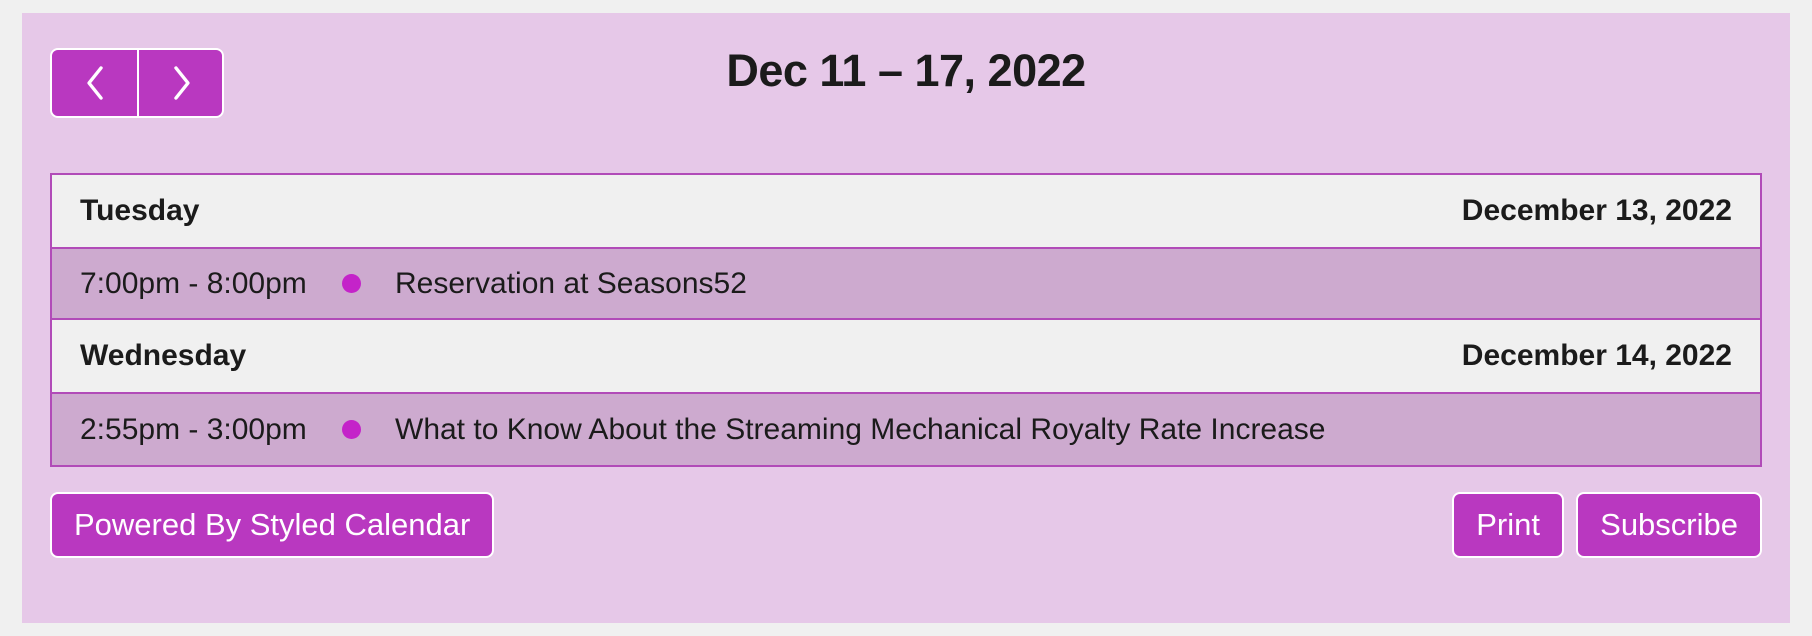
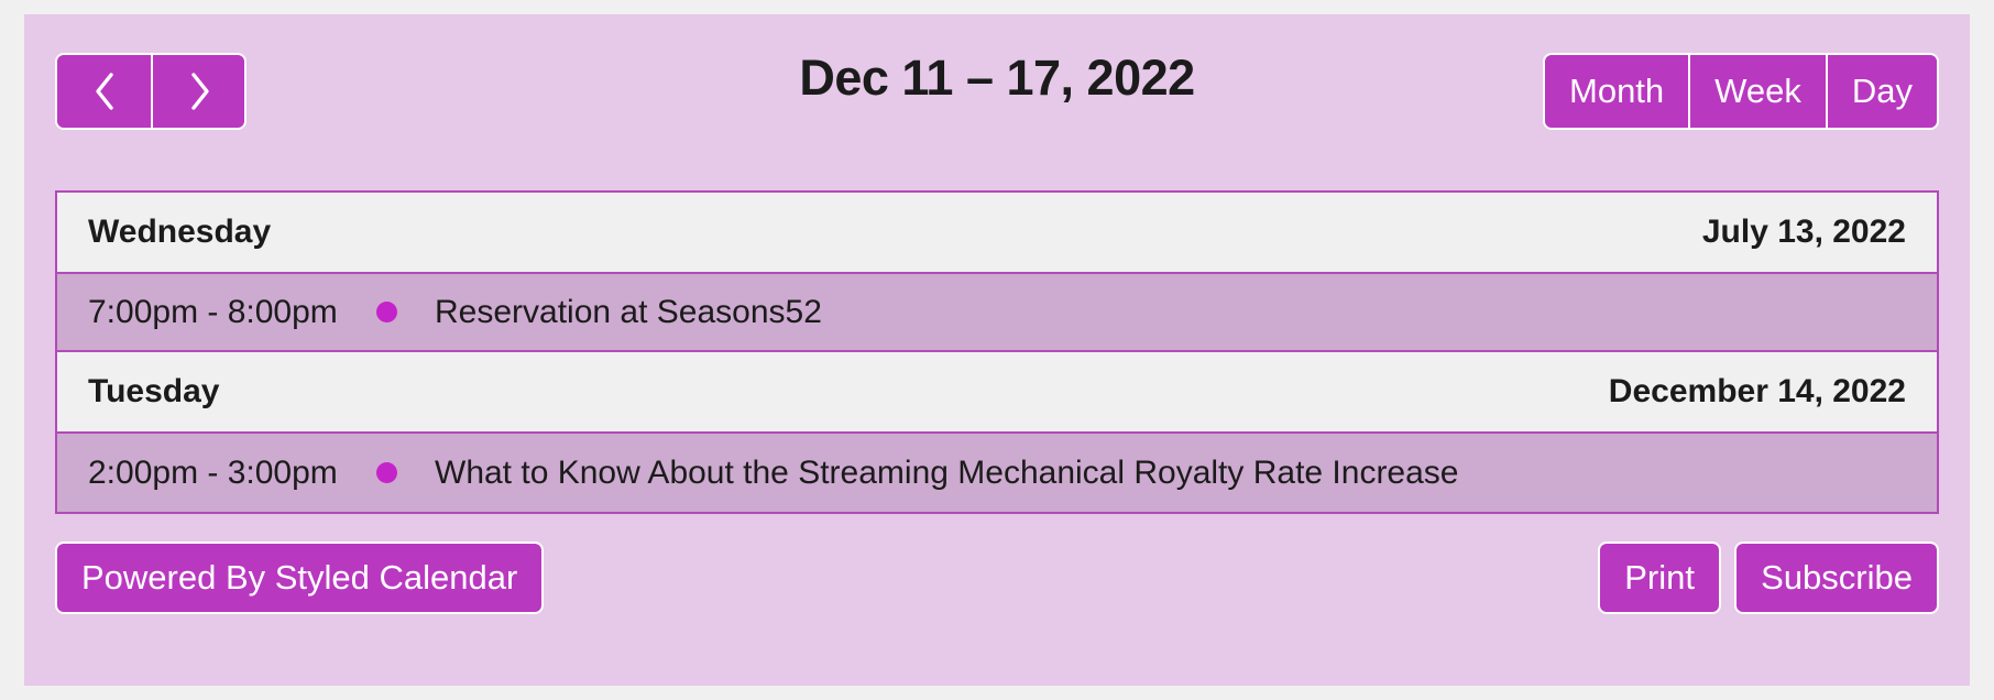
  Dec 11 – 17, 2022
+ Month
+ Week
+ Day
- Tuesday
+ Wednesday
- December 13, 2022
+ July 13, 2022
  7:00pm - 8:00pm
  Reservation at Seasons52
- Wednesday
+ Tuesday
  December 14, 2022
- 2:55pm - 3:00pm
+ 2:00pm - 3:00pm
  What to Know About the Streaming Mechanical Royalty Rate Increase
  Powered By Styled Calendar
  Print
  Subscribe
